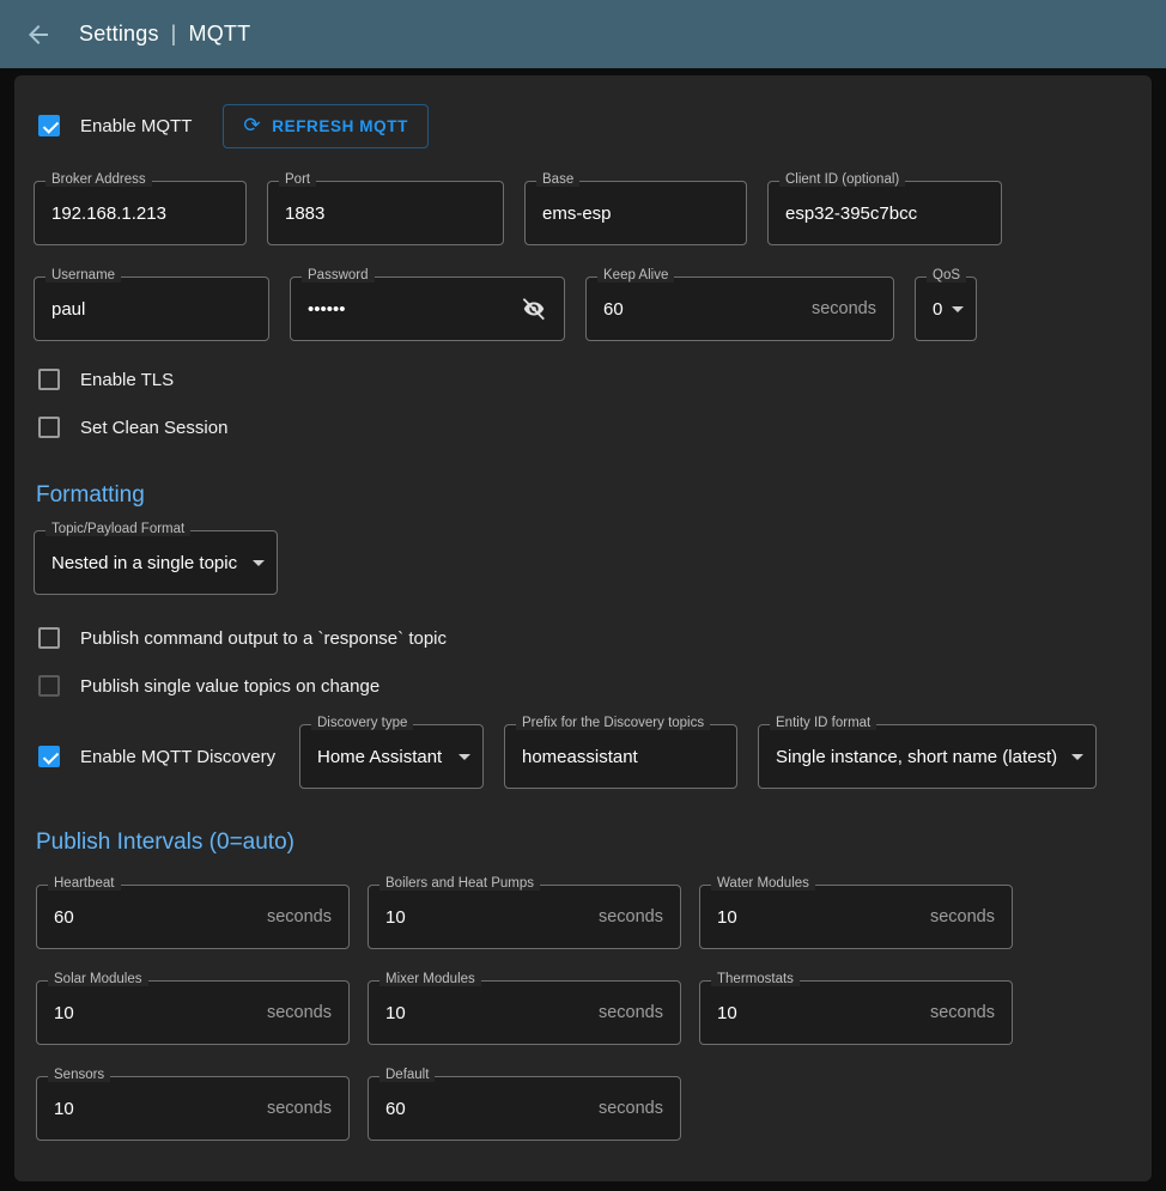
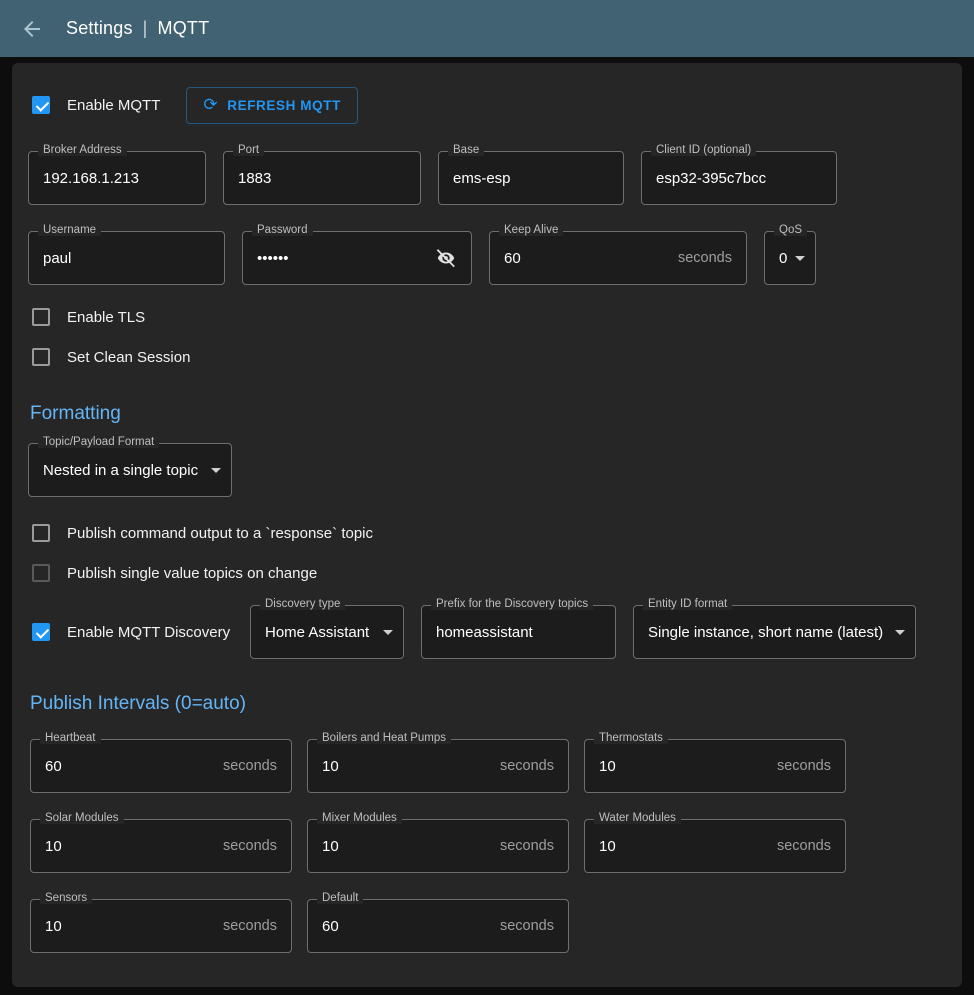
  Settings
  |
  MQTT
  Enable MQTT
  ⟳
  REFRESH MQTT
  Broker Address
  192.168.1.213
  Port
  1883
  Base
  ems-esp
  Client ID (optional)
  esp32-395c7bcc
  Username
  paul
  Password
  ••••••
  Keep Alive
  60
  seconds
  QoS
  0
  Enable TLS
  Set Clean Session
  Formatting
  Topic/Payload Format
  Nested in a single topic
  Publish command output to a `response` topic
  Publish single value topics on change
  Enable MQTT Discovery
  Discovery type
  Home Assistant
  Prefix for the Discovery topics
  homeassistant
  Entity ID format
  Single instance, short name (latest)
  Publish Intervals (0=auto)
  Heartbeat
  60
  seconds
  Boilers and Heat Pumps
  10
  seconds
- Water Modules
+ Thermostats
  10
  seconds
  Solar Modules
  10
  seconds
  Mixer Modules
  10
  seconds
- Thermostats
+ Water Modules
  10
  seconds
  Sensors
  10
  seconds
  Default
  60
  seconds
